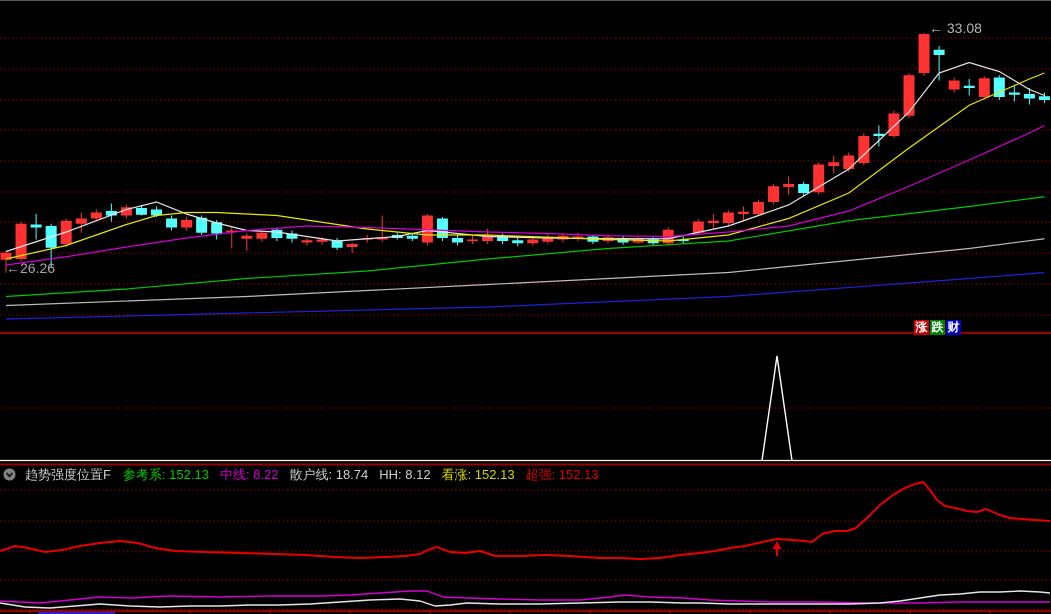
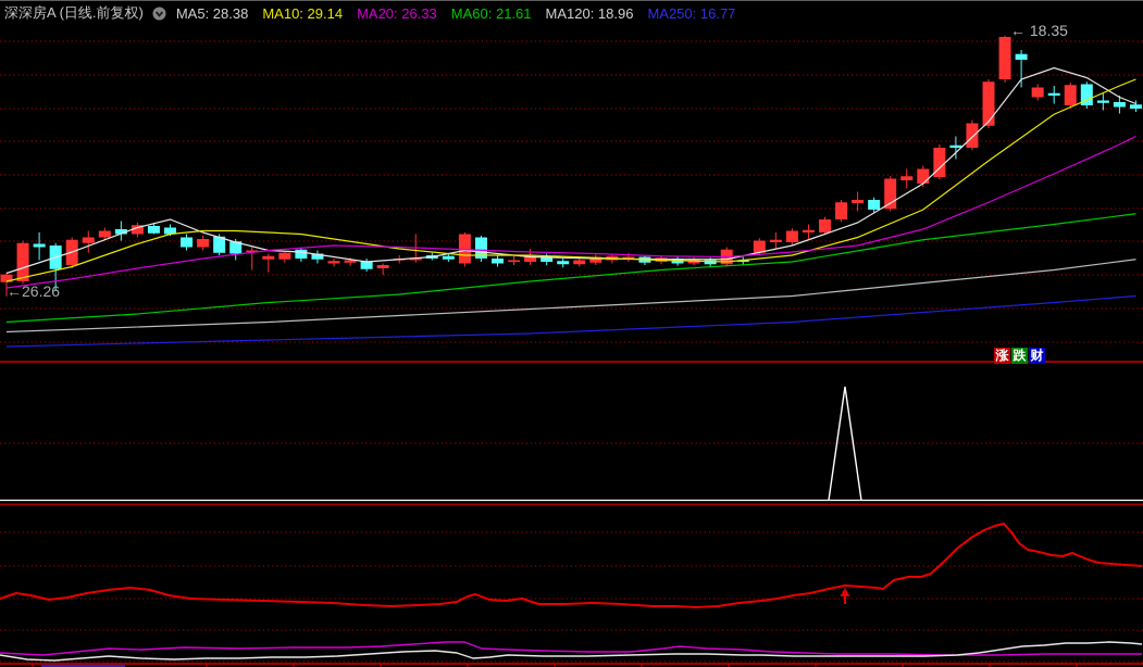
- ← 33.08
+ ← 18.35
  ←26.26
+ 深深房A (日线.前复权)
+ MA5: 28.38
+ MA10: 29.14
+ MA20: 26.33
+ MA60: 21.61
+ MA120: 18.96
+ MA250: 16.77
  涨
  跌
  财
- 趋势强度位置F
- 参考系: 152.13
- 中线: 8.22
- 散户线: 18.74
- HH: 8.12
- 看涨: 152.13
- 超强: 152.13
